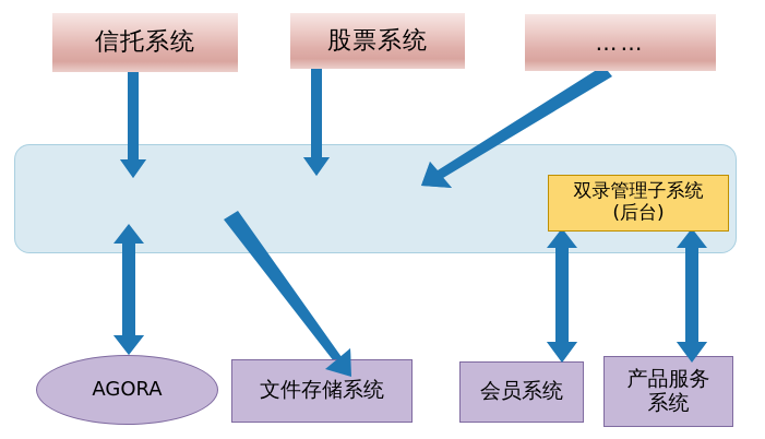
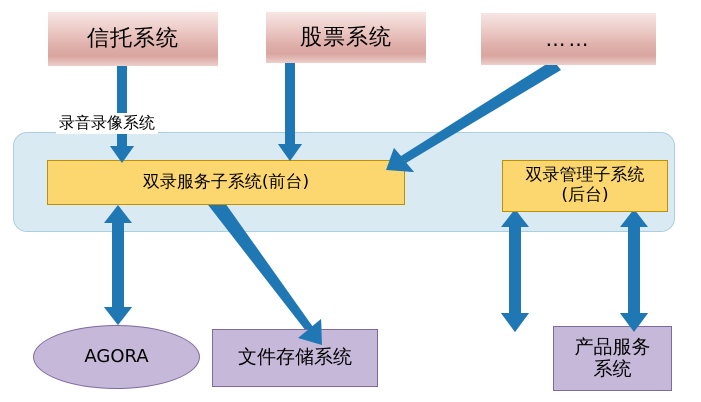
  信托系统
  股票系统
  ……
+ 录音录像系统
+ 双录服务子系统(前台)
  双录管理子系统
  (后台)
  AGORA
  文件存储系统
- 会员系统
  产品服务
  系统
